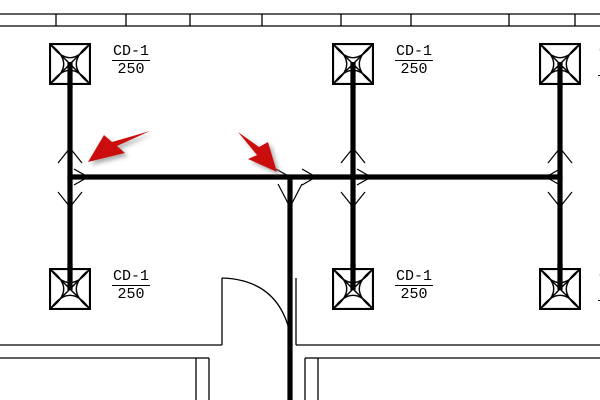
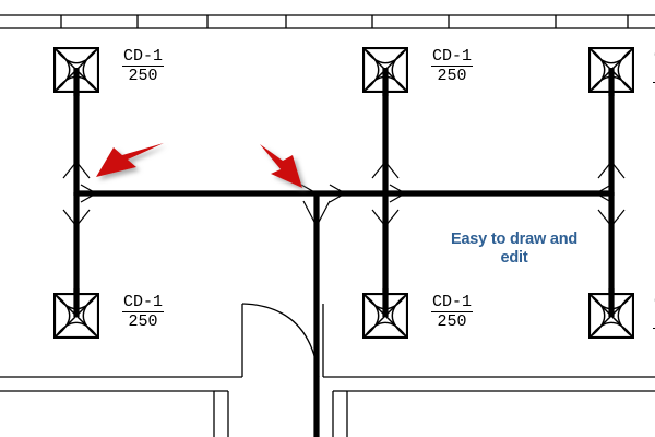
+ Easy to draw and edit
  CD-1
  250
  CD-1
  250
  CD-1
  250
  CD-1
  250
